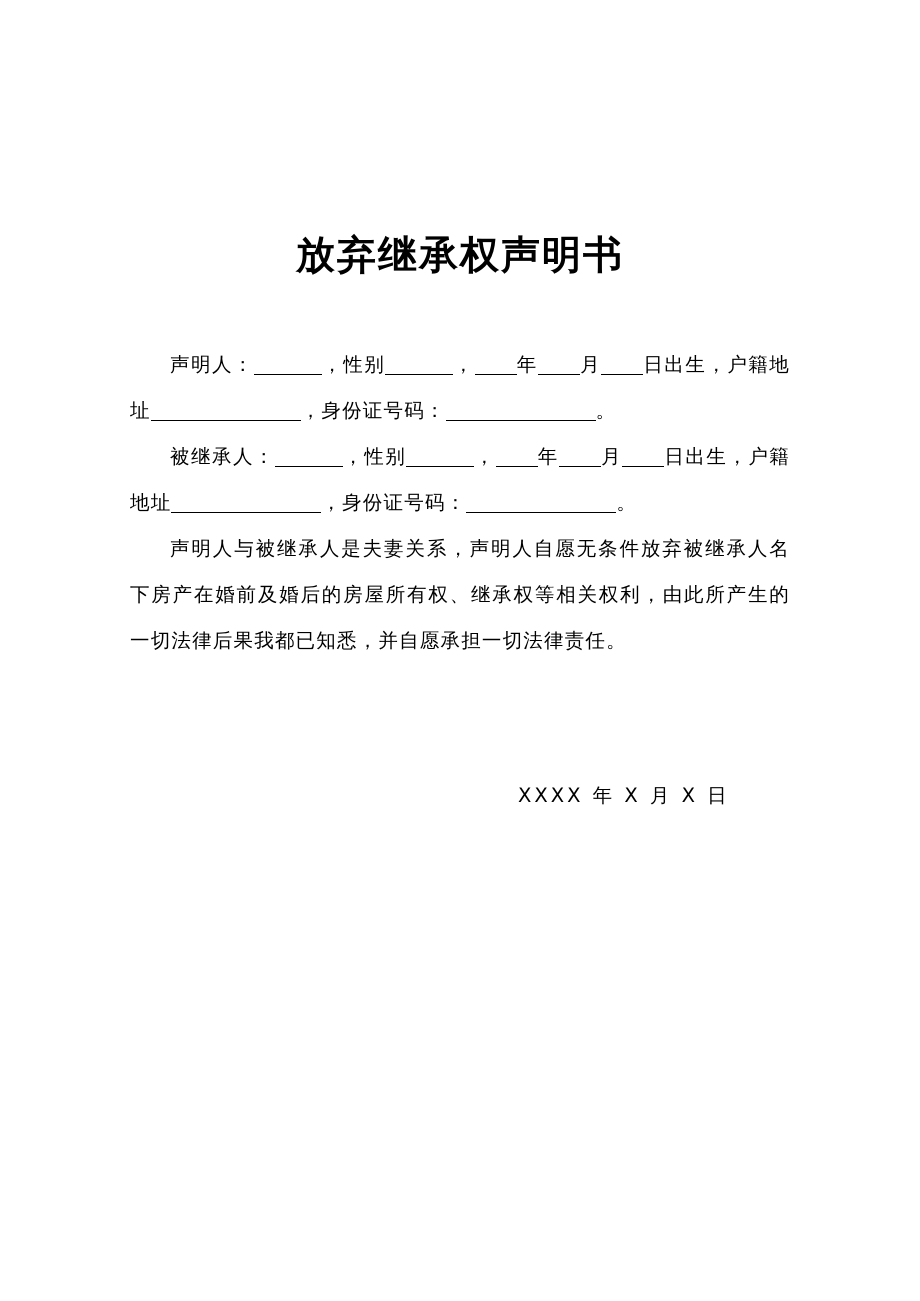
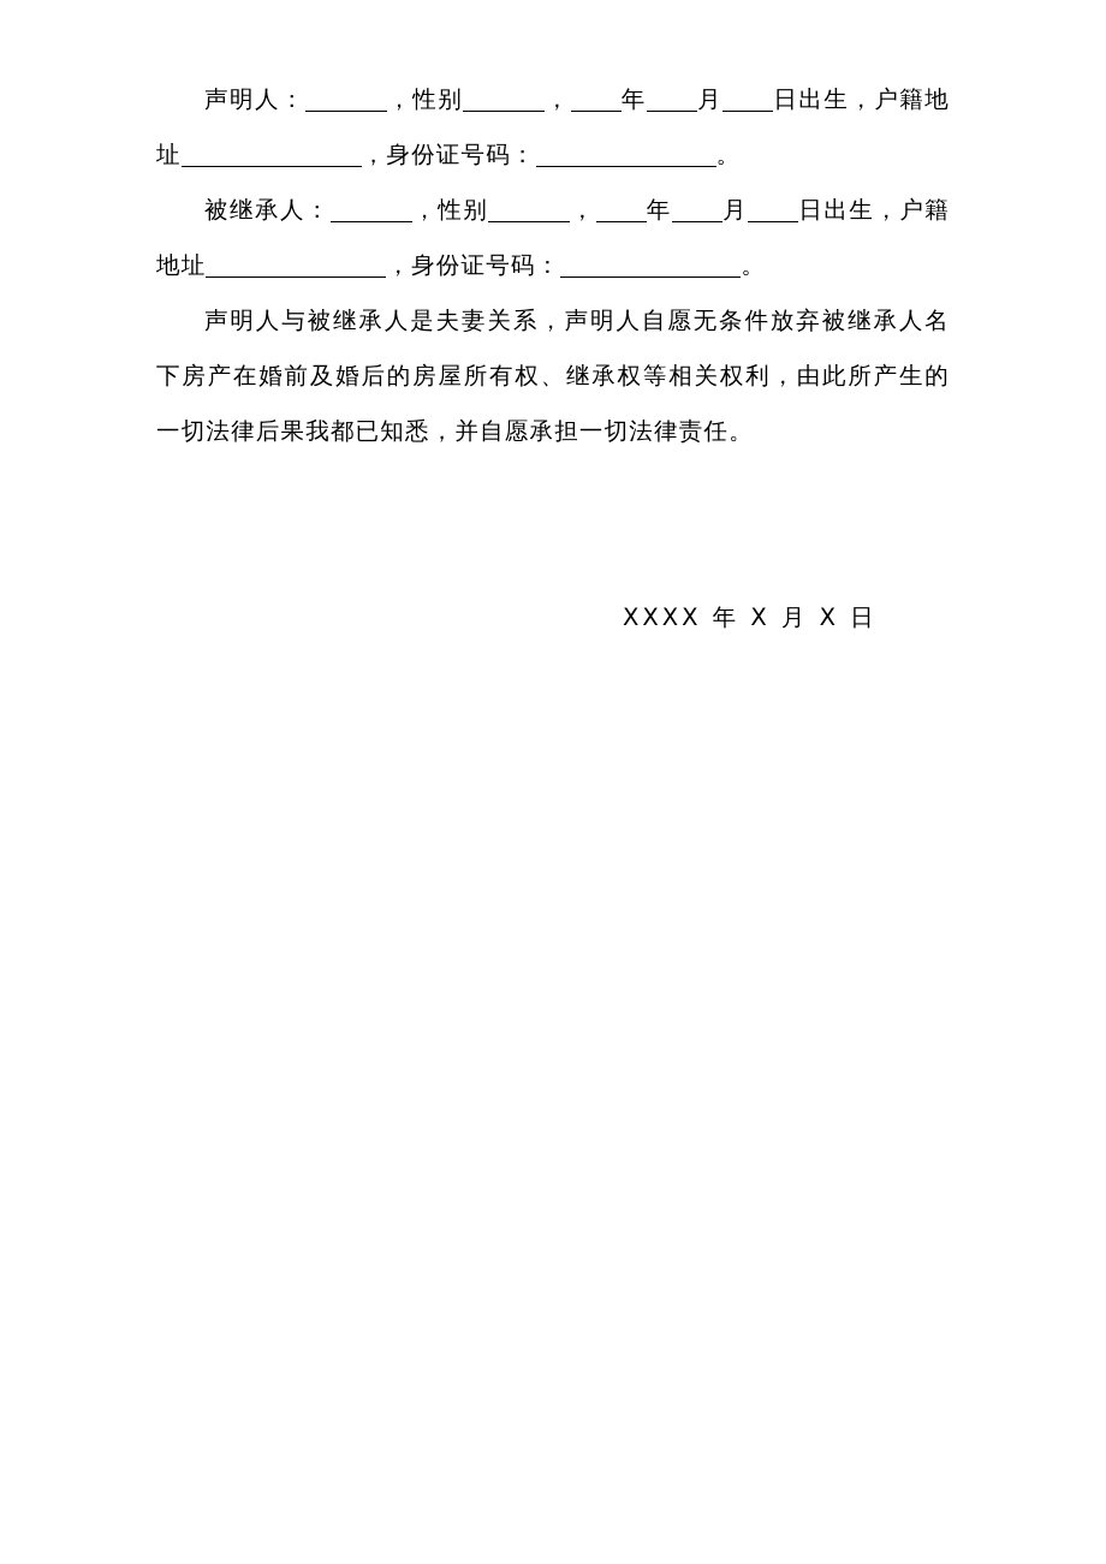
- 放弃继承权声明书
  声明人： ，性别 ， 年 月 日出生，户籍地址 ，身份证号码： 。
  被继承人： ，性别 ， 年 月 日出生，户籍地址 ，身份证号码： 。
  声明人与被继承人是夫妻关系，声明人自愿无条件放弃被继承人名下房产在婚前及婚后的房屋所有权、继承权等相关权利，由此所产生的一切法律后果我都已知悉，并自愿承担一切法律责任。
  XXXX 年 X 月 X 日
